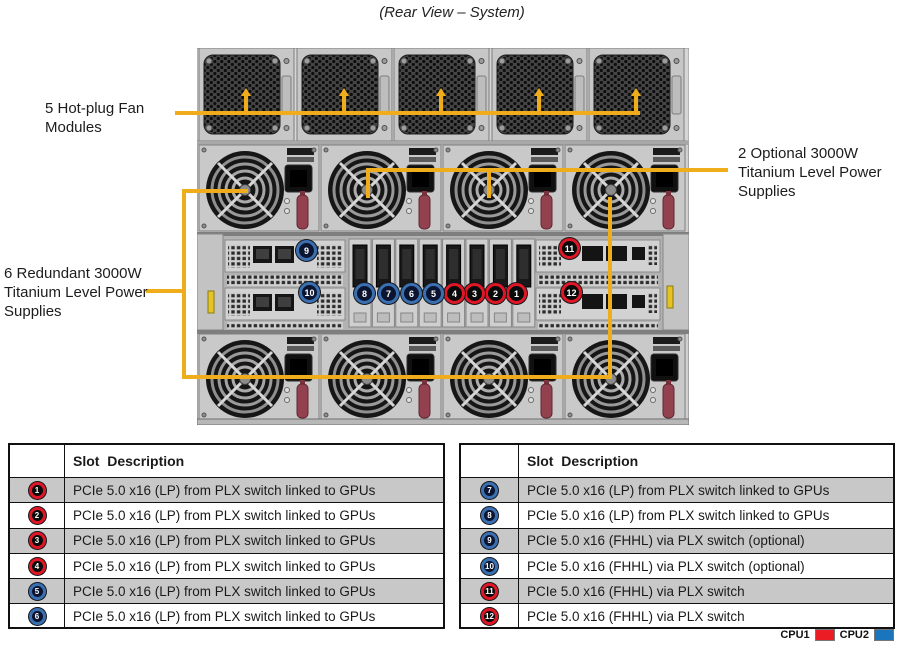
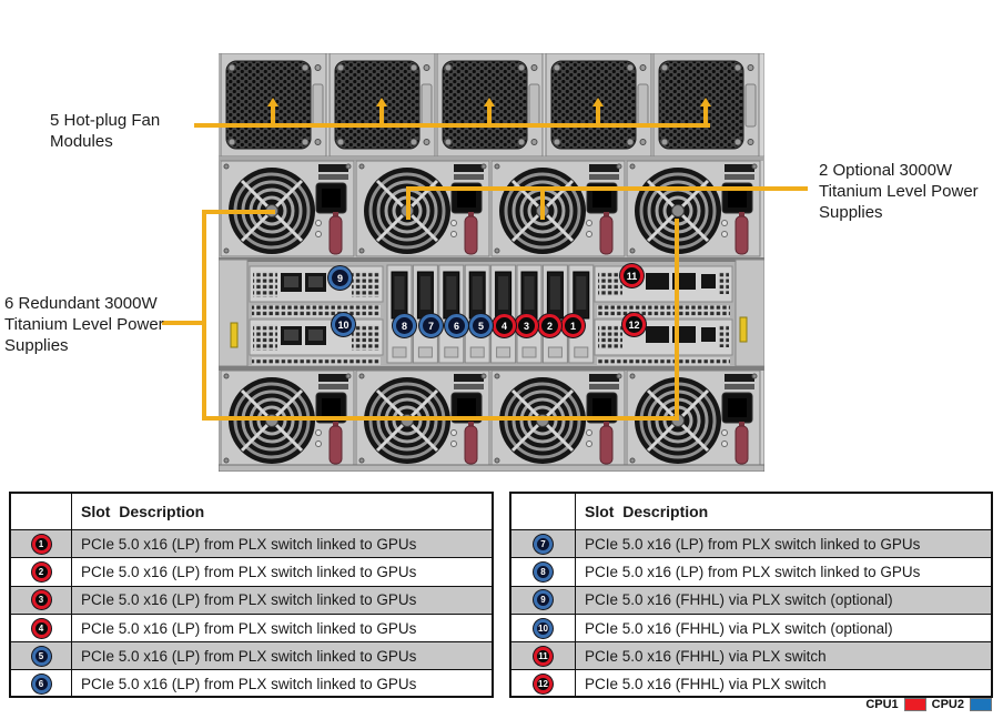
- (Rear View – System)
  1
  2
  3
  4
  5
  6
  7
  8
  9
  10
  11
  12
  5 Hot-plug Fan
  Modules
  2 Optional 3000W
  Titanium Level Power
  Supplies
  6 Redundant 3000W
  Titanium Level Power
  Supplies
  Slot Description
  1
  PCIe 5.0 x16 (LP) from PLX switch linked to GPUs
  2
  PCIe 5.0 x16 (LP) from PLX switch linked to GPUs
  3
  PCIe 5.0 x16 (LP) from PLX switch linked to GPUs
  4
  PCIe 5.0 x16 (LP) from PLX switch linked to GPUs
  5
  PCIe 5.0 x16 (LP) from PLX switch linked to GPUs
  6
  PCIe 5.0 x16 (LP) from PLX switch linked to GPUs
  Slot Description
  7
  PCIe 5.0 x16 (LP) from PLX switch linked to GPUs
  8
  PCIe 5.0 x16 (LP) from PLX switch linked to GPUs
  9
  PCIe 5.0 x16 (FHHL) via PLX switch (optional)
  10
  PCIe 5.0 x16 (FHHL) via PLX switch (optional)
  11
  PCIe 5.0 x16 (FHHL) via PLX switch
  12
  PCIe 5.0 x16 (FHHL) via PLX switch
  CPU1
  CPU2
